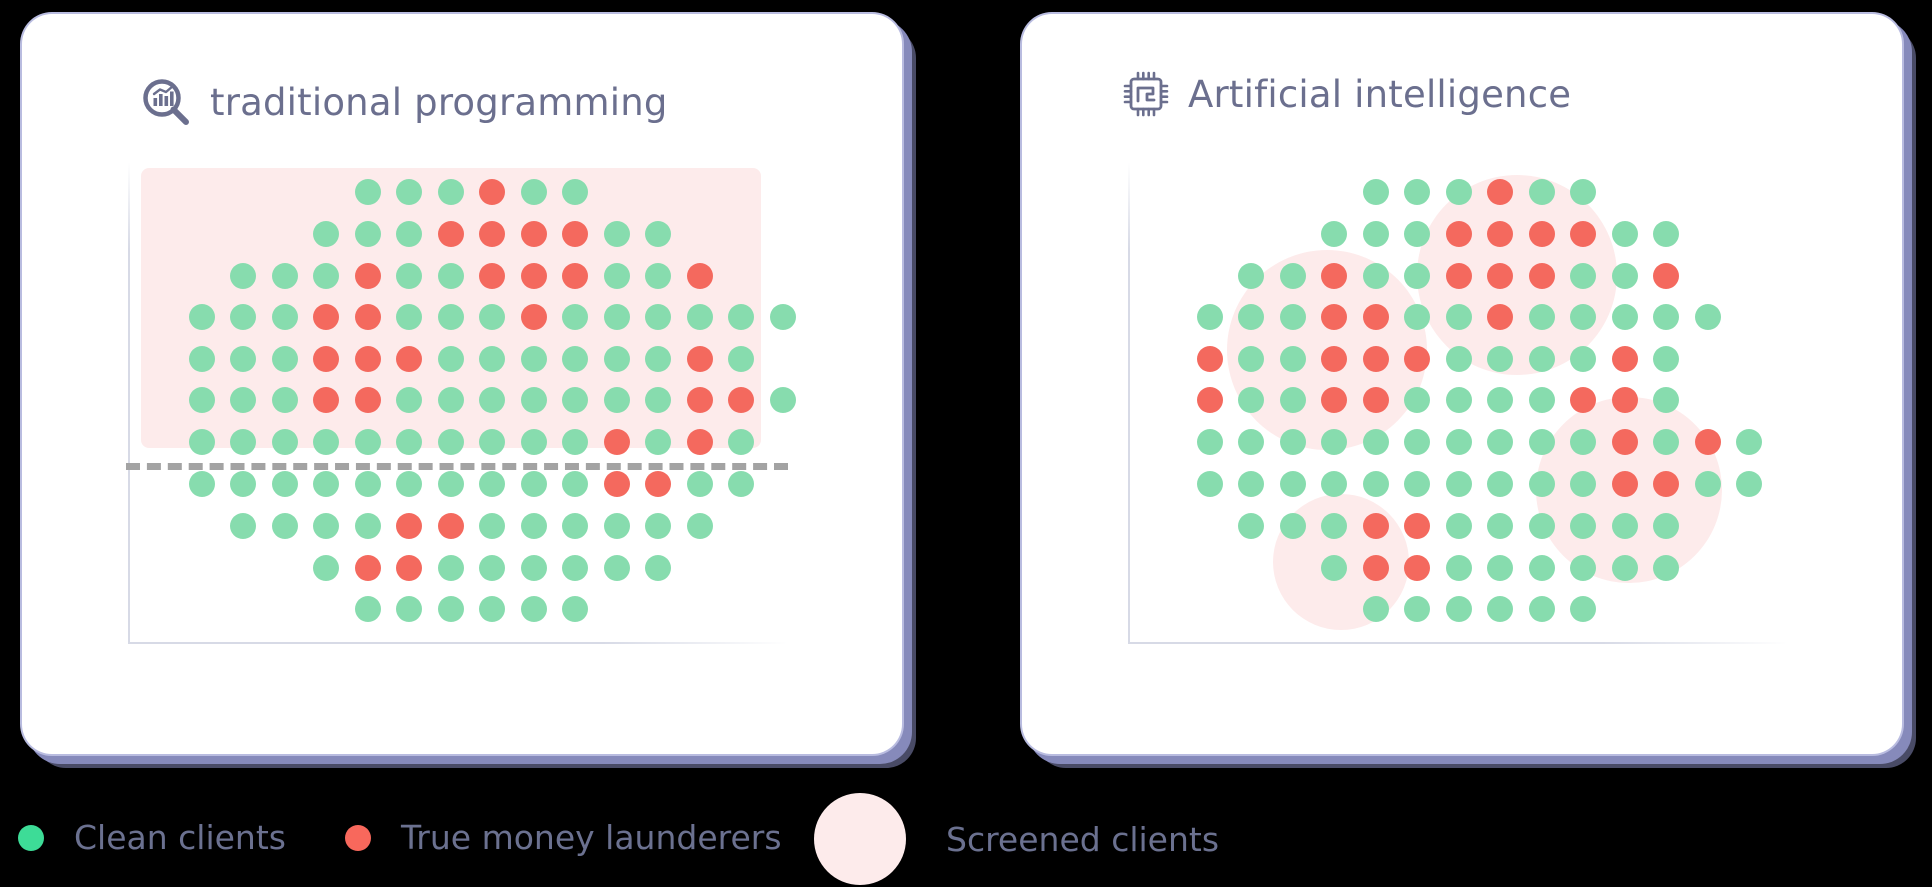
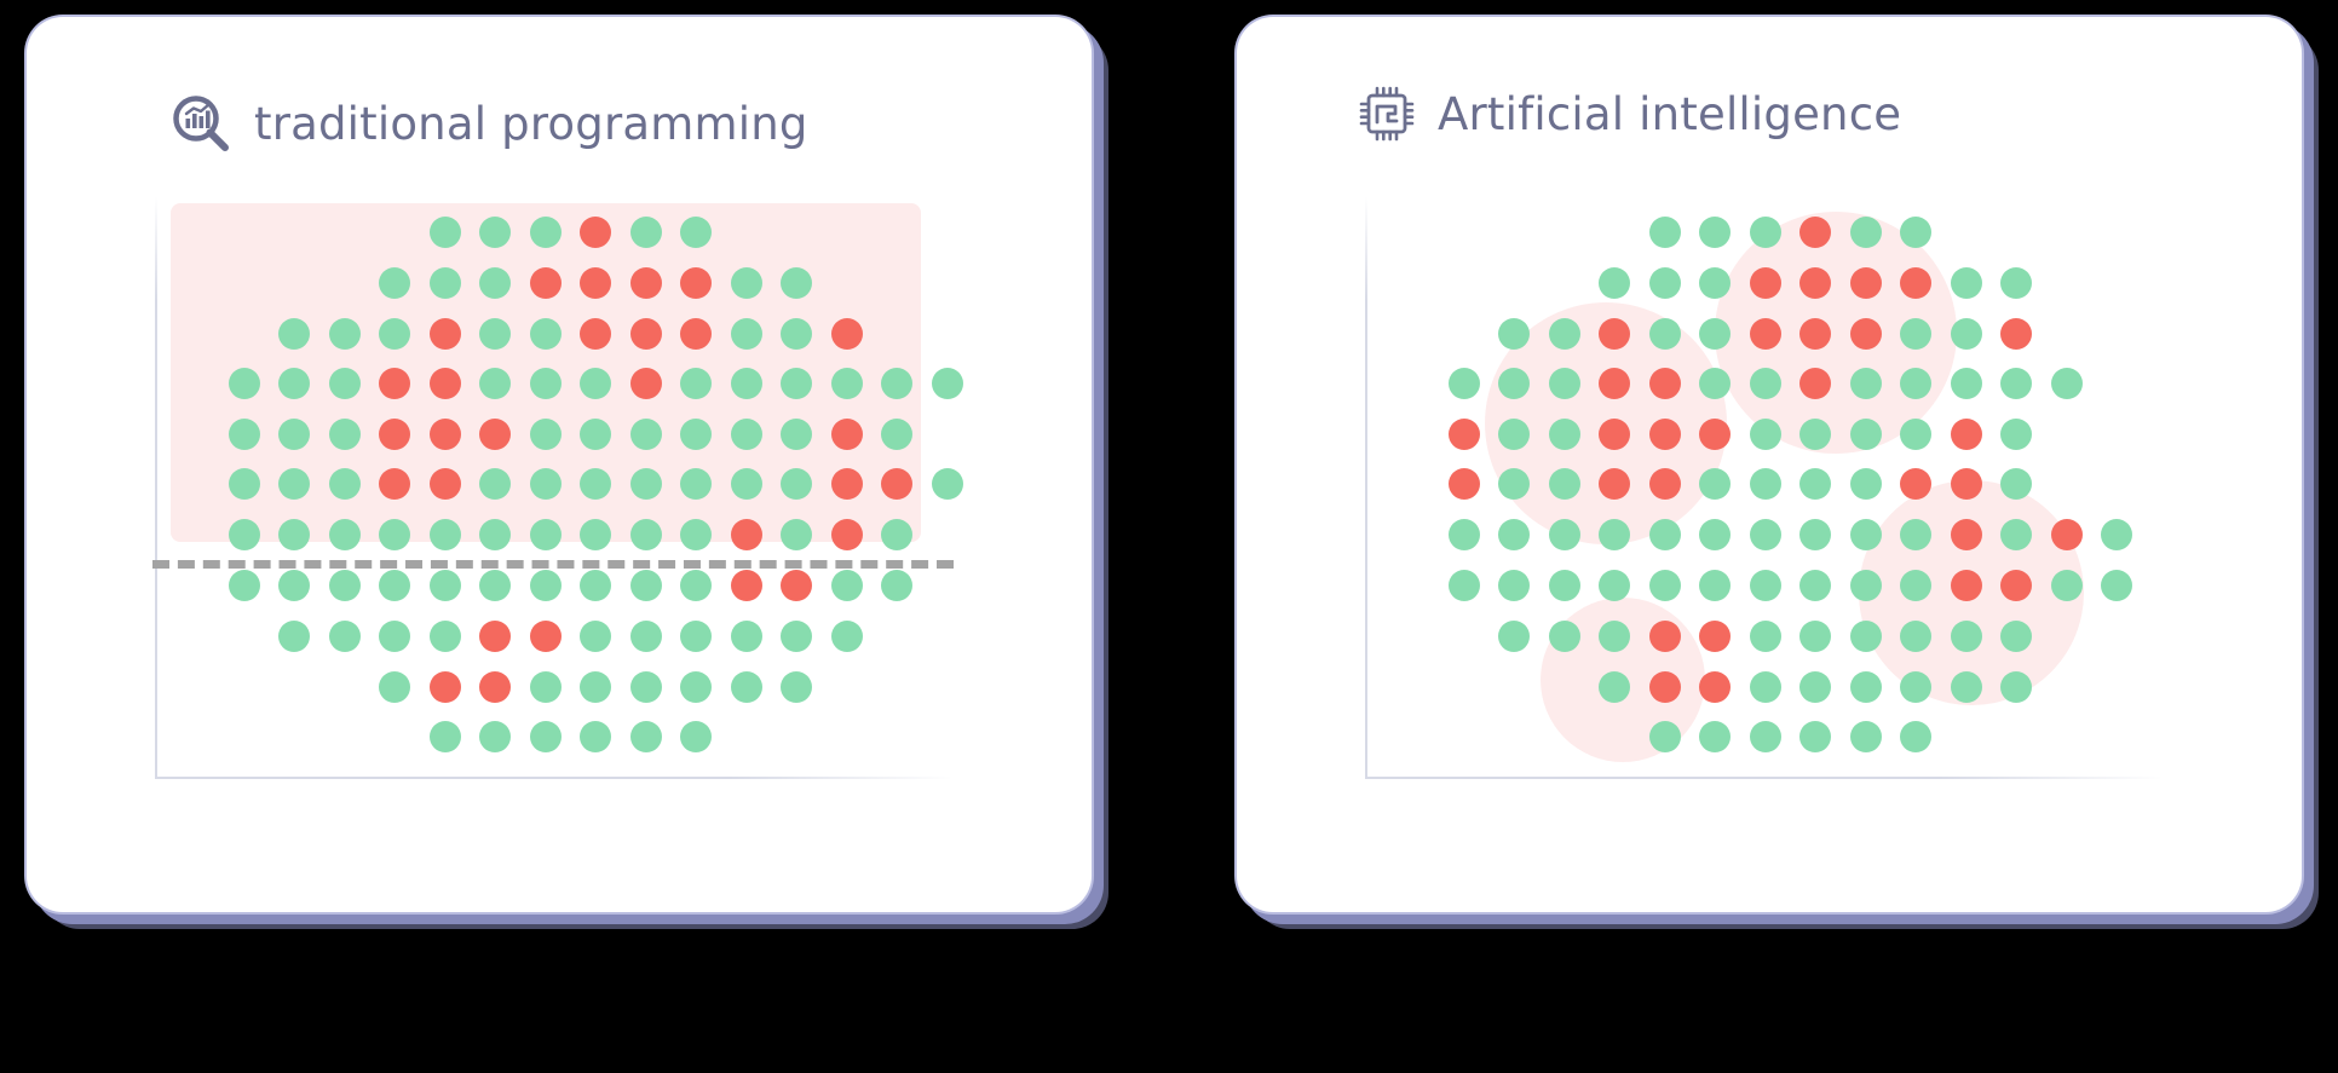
  traditional programming
  Artificial intelligence
- Clean clients
- True money launderers
- Screened clients
